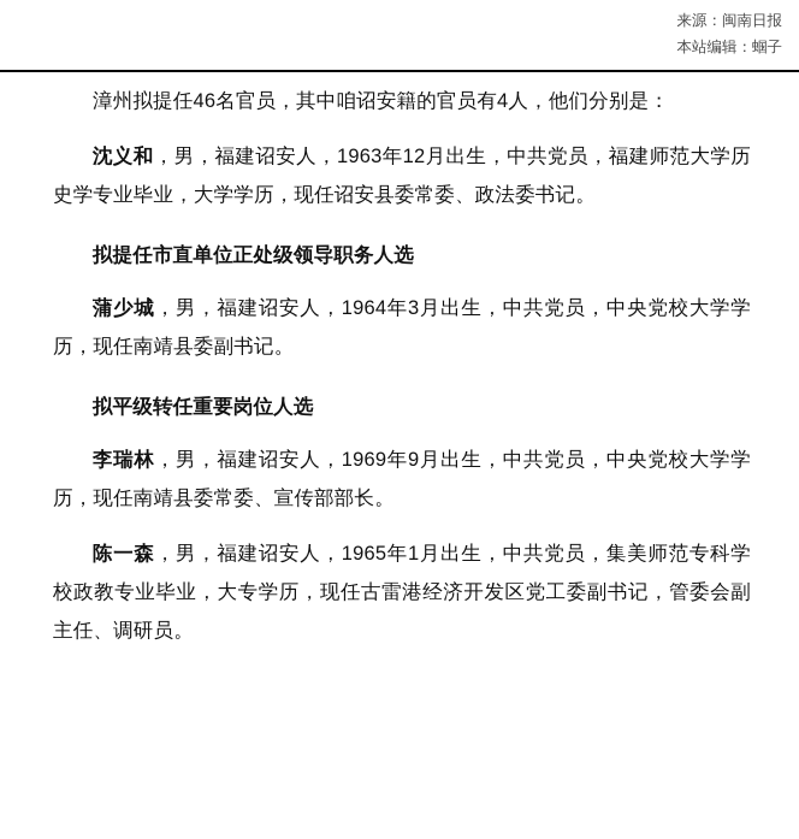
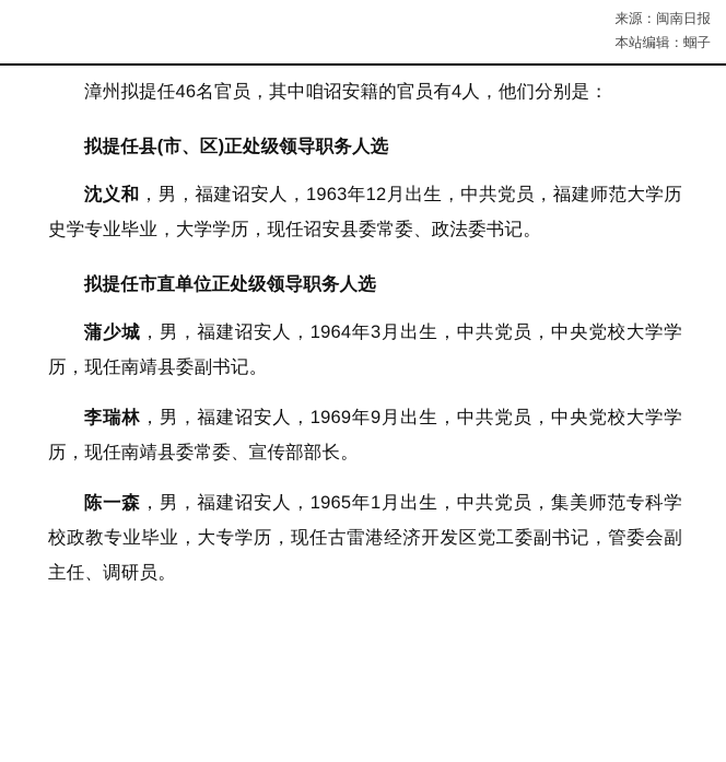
  来源：闽南日报
  本站编辑：蝈子
  漳州拟提任46名官员，其中咱诏安籍的官员有4人，他们分别是：
+ 拟提任县(市、区)正处级领导职务人选
  沈义和，男，福建诏安人，1963年12月出生，中共党员，福建师范大学历史学专业毕业，大学学历，现任诏安县委常委、政法委书记。
  拟提任市直单位正处级领导职务人选
  蒲少城，男，福建诏安人，1964年3月出生，中共党员，中央党校大学学历，现任南靖县委副书记。
- 拟平级转任重要岗位人选
  李瑞林，男，福建诏安人，1969年9月出生，中共党员，中央党校大学学历，现任南靖县委常委、宣传部部长。
  陈一森，男，福建诏安人，1965年1月出生，中共党员，集美师范专科学校政教专业毕业，大专学历，现任古雷港经济开发区党工委副书记，管委会副主任、调研员。
